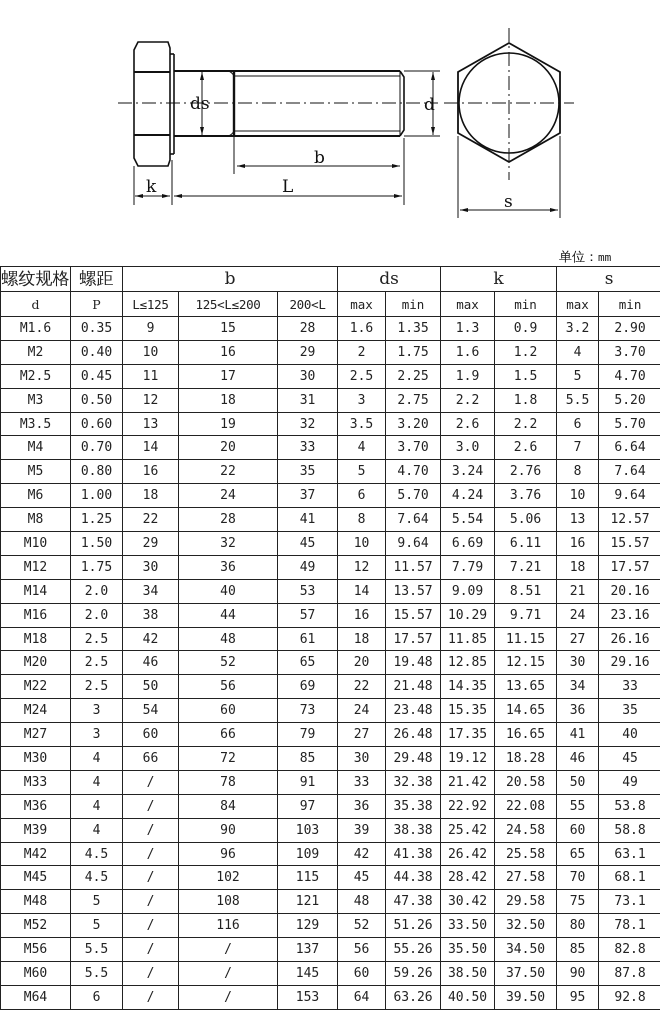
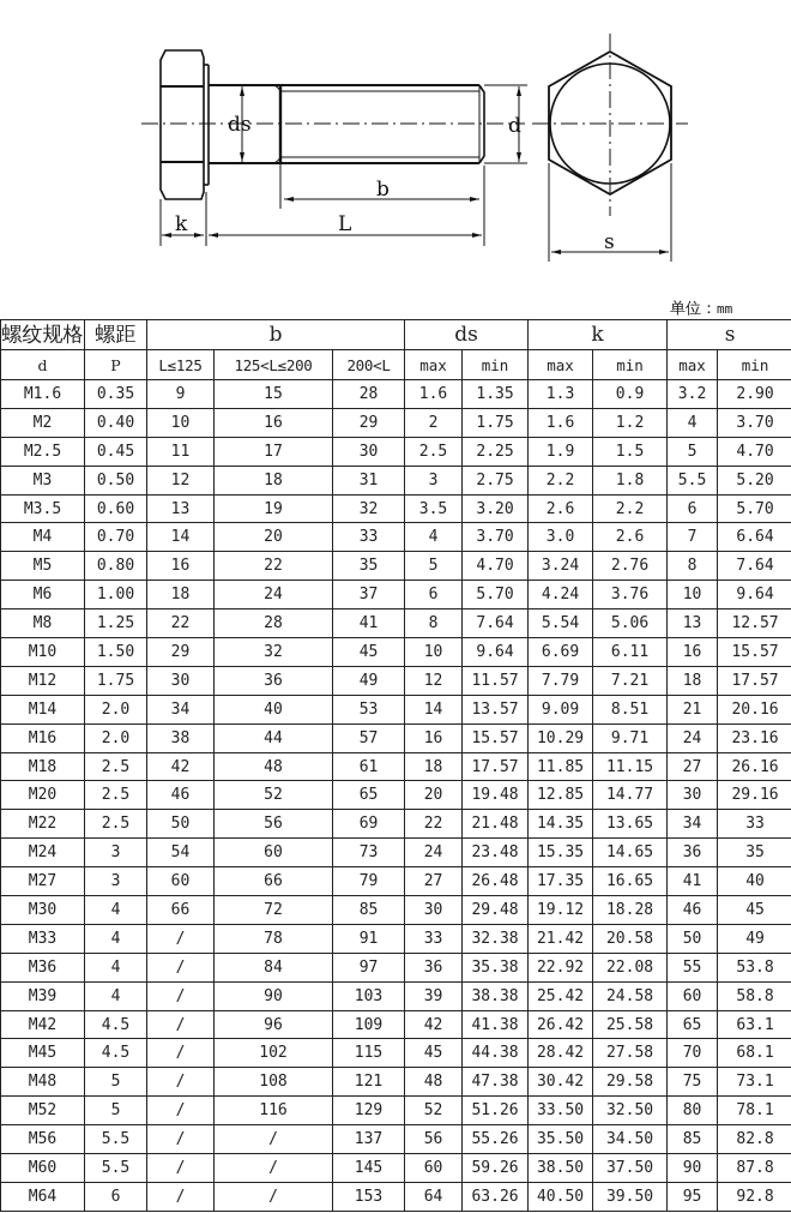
  ds
  d
  b
  k
  L
  s
  单位：mm
  螺纹规格	螺距	b	ds	k	s
  d	P	L≤125	125<L≤200	200<L	max	min	max	min	max	min
  M1.6	0.35	9	15	28	1.6	1.35	1.3	0.9	3.2	2.90
  M2	0.40	10	16	29	2	1.75	1.6	1.2	4	3.70
  M2.5	0.45	11	17	30	2.5	2.25	1.9	1.5	5	4.70
  M3	0.50	12	18	31	3	2.75	2.2	1.8	5.5	5.20
  M3.5	0.60	13	19	32	3.5	3.20	2.6	2.2	6	5.70
  M4	0.70	14	20	33	4	3.70	3.0	2.6	7	6.64
  M5	0.80	16	22	35	5	4.70	3.24	2.76	8	7.64
  M6	1.00	18	24	37	6	5.70	4.24	3.76	10	9.64
  M8	1.25	22	28	41	8	7.64	5.54	5.06	13	12.57
  M10	1.50	29	32	45	10	9.64	6.69	6.11	16	15.57
  M12	1.75	30	36	49	12	11.57	7.79	7.21	18	17.57
  M14	2.0	34	40	53	14	13.57	9.09	8.51	21	20.16
  M16	2.0	38	44	57	16	15.57	10.29	9.71	24	23.16
  M18	2.5	42	48	61	18	17.57	11.85	11.15	27	26.16
- M20	2.5	46	52	65	20	19.48	12.85	12.15	30	29.16
+ M20	2.5	46	52	65	20	19.48	12.85	14.77	30	29.16
  M22	2.5	50	56	69	22	21.48	14.35	13.65	34	33
  M24	3	54	60	73	24	23.48	15.35	14.65	36	35
  M27	3	60	66	79	27	26.48	17.35	16.65	41	40
  M30	4	66	72	85	30	29.48	19.12	18.28	46	45
  M33	4	/	78	91	33	32.38	21.42	20.58	50	49
  M36	4	/	84	97	36	35.38	22.92	22.08	55	53.8
  M39	4	/	90	103	39	38.38	25.42	24.58	60	58.8
  M42	4.5	/	96	109	42	41.38	26.42	25.58	65	63.1
  M45	4.5	/	102	115	45	44.38	28.42	27.58	70	68.1
  M48	5	/	108	121	48	47.38	30.42	29.58	75	73.1
  M52	5	/	116	129	52	51.26	33.50	32.50	80	78.1
  M56	5.5	/	/	137	56	55.26	35.50	34.50	85	82.8
  M60	5.5	/	/	145	60	59.26	38.50	37.50	90	87.8
  M64	6	/	/	153	64	63.26	40.50	39.50	95	92.8
